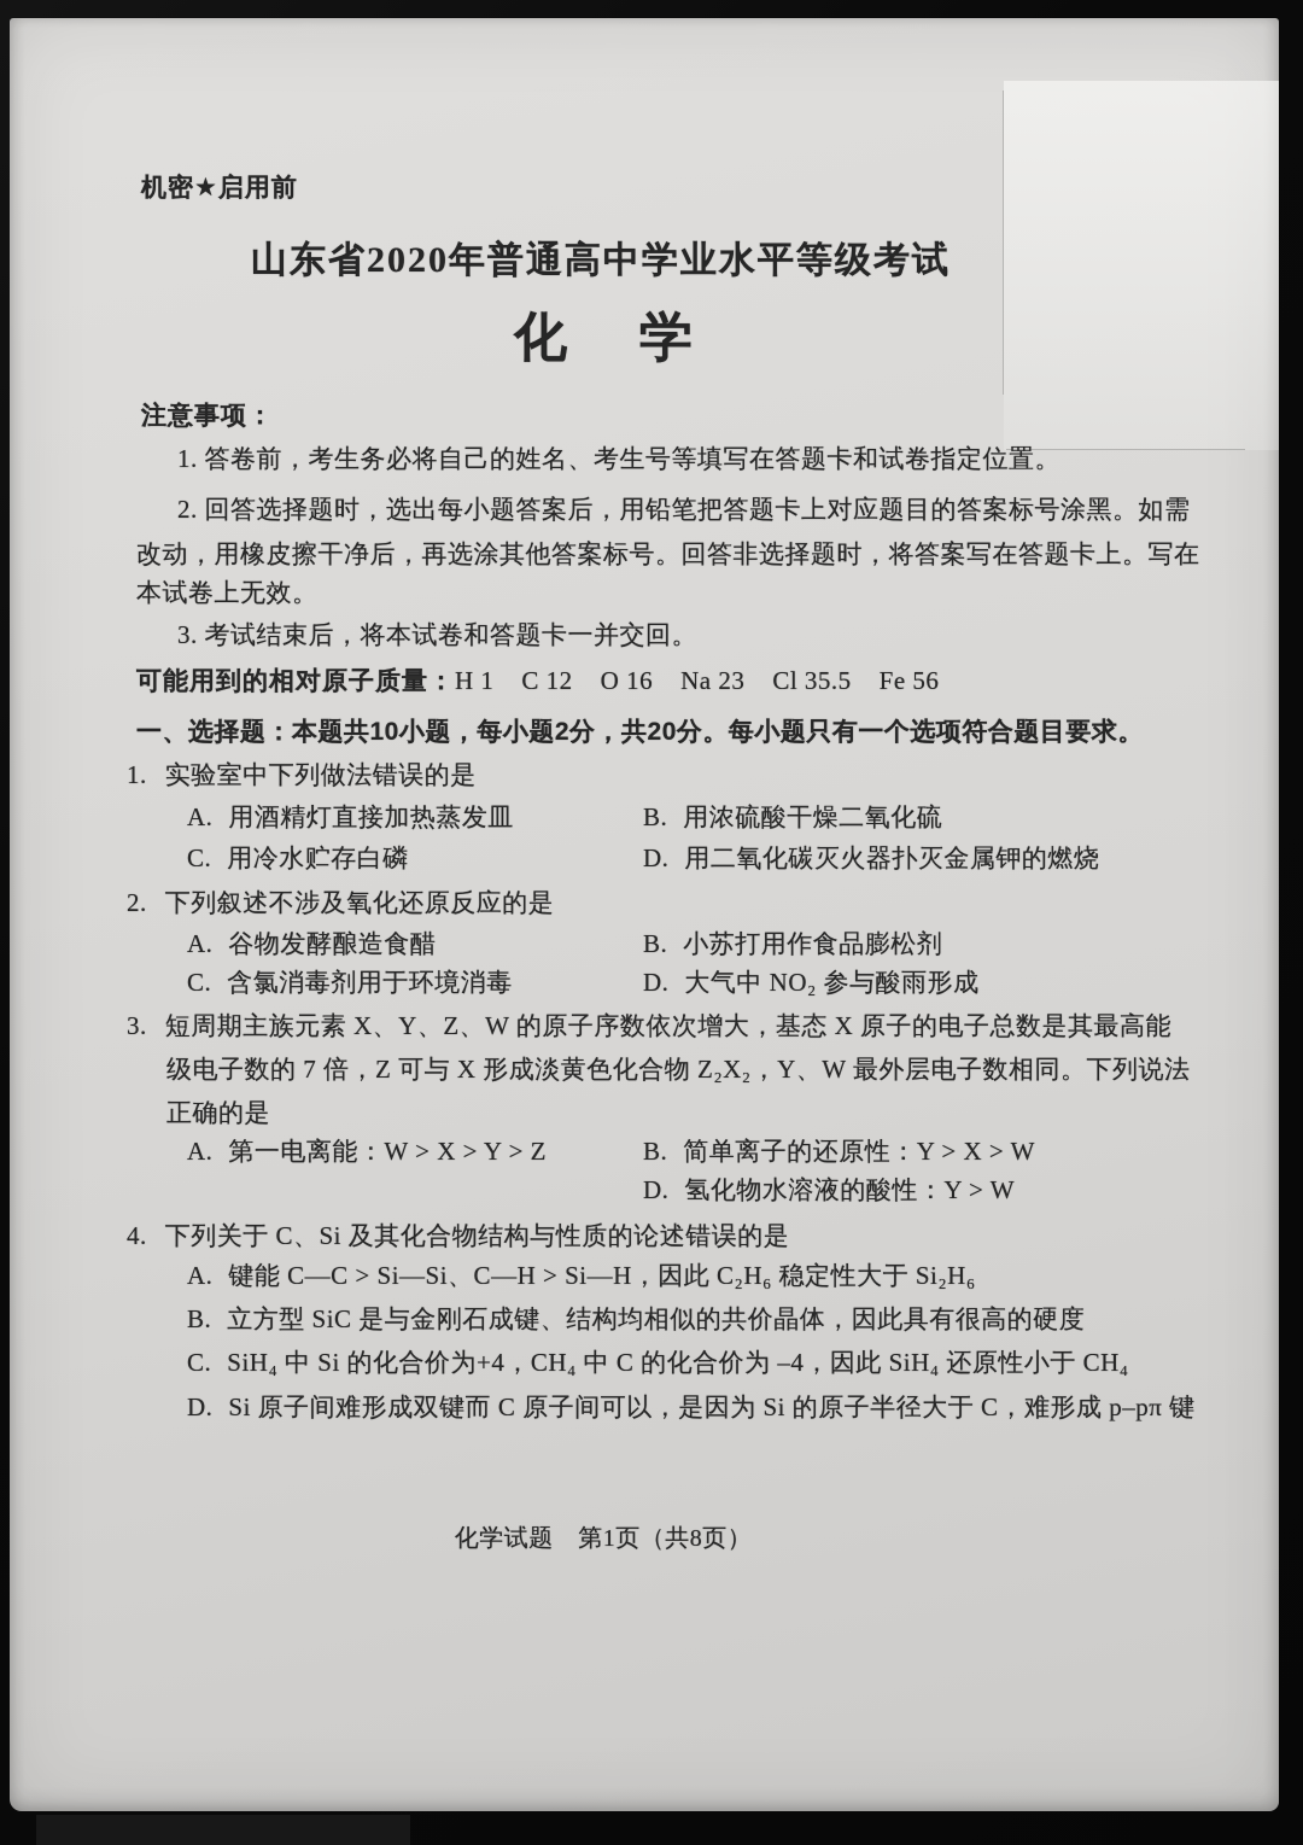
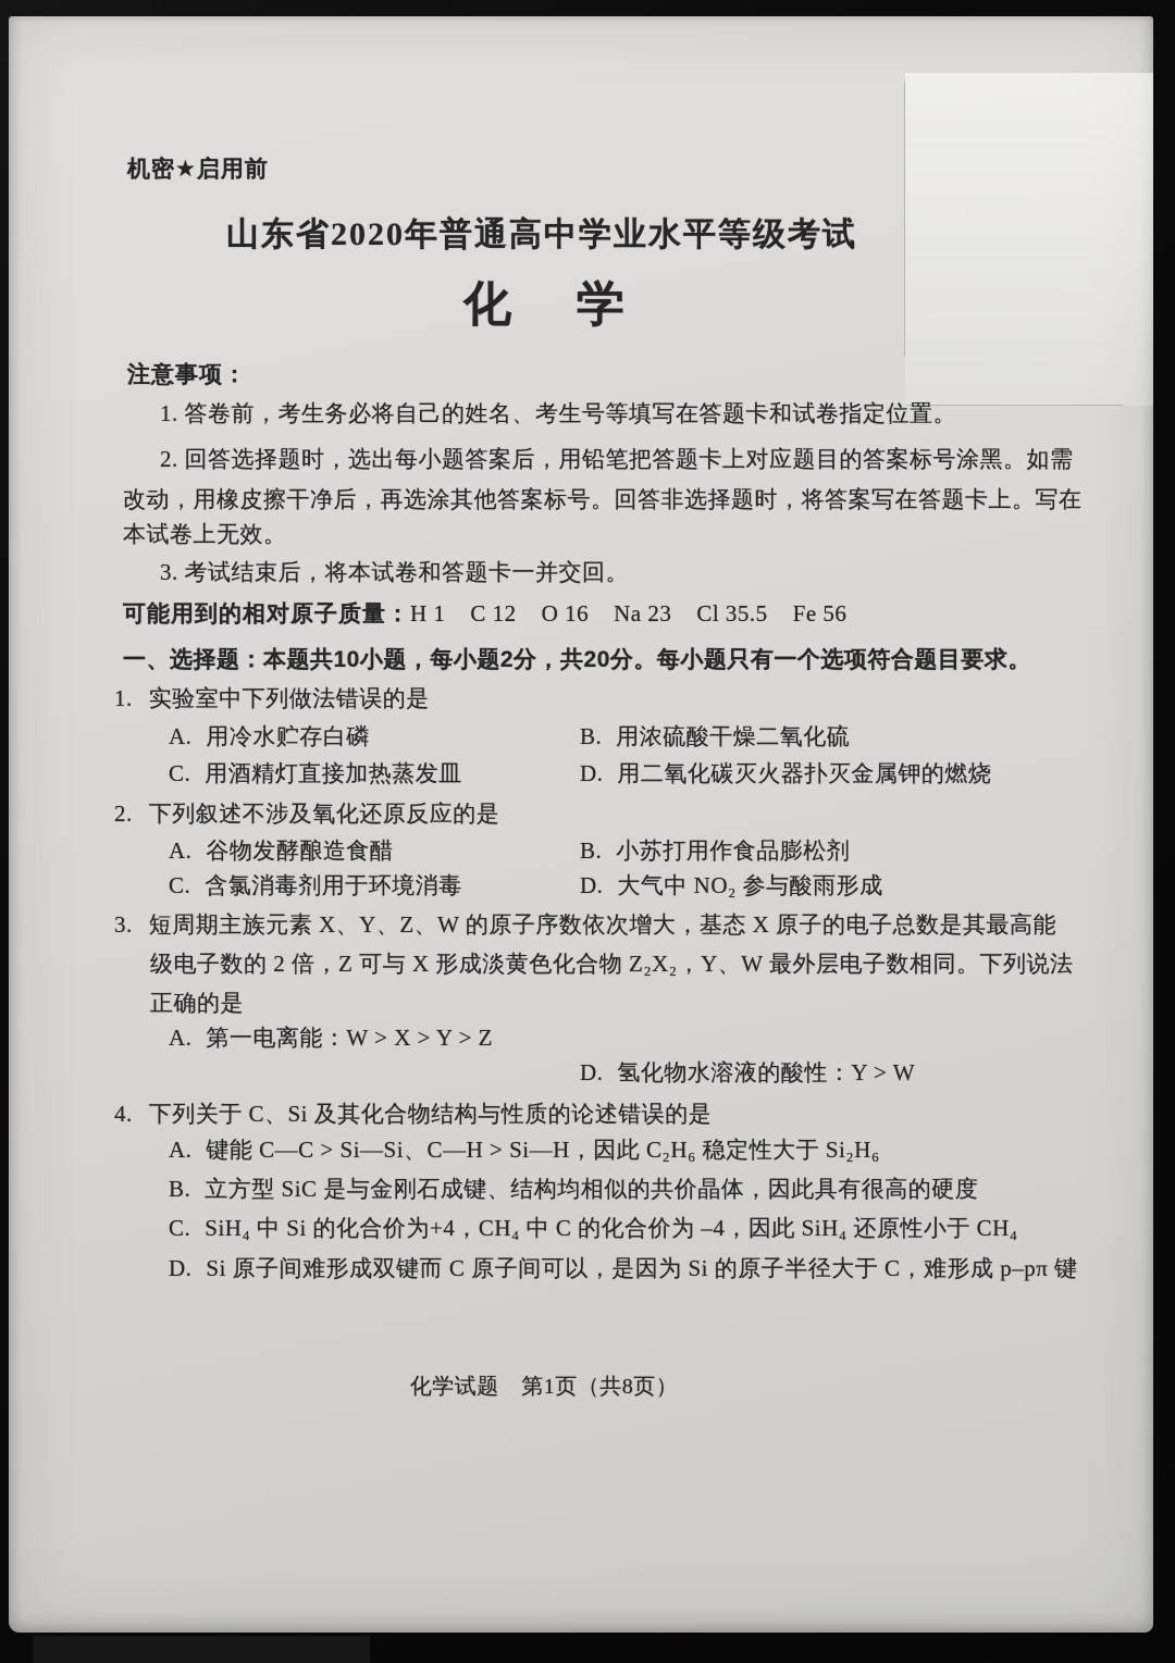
  机密★启用前
  山东省2020年普通高中学业水平等级考试
  化 学
  注意事项：
  1. 答卷前，考生务必将自己的姓名、考生号等填写在答题卡和试卷指定位置。
  2. 回答选择题时，选出每小题答案后，用铅笔把答题卡上对应题目的答案标号涂黑。如需
  改动，用橡皮擦干净后，再选涂其他答案标号。回答非选择题时，将答案写在答题卡上。写在
  本试卷上无效。
  3. 考试结束后，将本试卷和答题卡一并交回。
  可能用到的相对原子质量：H 1 C 12 O 16 Na 23 Cl 35.5 Fe 56
  一、选择题：本题共10小题，每小题2分，共20分。每小题只有一个选项符合题目要求。
  1. 实验室中下列做法错误的是
- A. 用酒精灯直接加热蒸发皿
+ A. 用冷水贮存白磷
  B. 用浓硫酸干燥二氧化硫
- C. 用冷水贮存白磷
+ C. 用酒精灯直接加热蒸发皿
  D. 用二氧化碳灭火器扑灭金属钾的燃烧
  2. 下列叙述不涉及氧化还原反应的是
  A. 谷物发酵酿造食醋
  B. 小苏打用作食品膨松剂
  C. 含氯消毒剂用于环境消毒
  D. 大气中 NO₂ 参与酸雨形成
  3. 短周期主族元素 X、Y、Z、W 的原子序数依次增大，基态 X 原子的电子总数是其最高能
- 级电子数的 7 倍，Z 可与 X 形成淡黄色化合物 Z₂X₂，Y、W 最外层电子数相同。下列说法
+ 级电子数的 2 倍，Z 可与 X 形成淡黄色化合物 Z₂X₂，Y、W 最外层电子数相同。下列说法
  正确的是
  A. 第一电离能：W > X > Y > Z
- B. 简单离子的还原性：Y > X > W
  D. 氢化物水溶液的酸性：Y > W
  4. 下列关于 C、Si 及其化合物结构与性质的论述错误的是
  A. 键能 C—C > Si—Si、C—H > Si—H，因此 C₂H₆ 稳定性大于 Si₂H₆
  B. 立方型 SiC 是与金刚石成键、结构均相似的共价晶体，因此具有很高的硬度
  C. SiH₄ 中 Si 的化合价为+4，CH₄ 中 C 的化合价为 –4，因此 SiH₄ 还原性小于 CH₄
  D. Si 原子间难形成双键而 C 原子间可以，是因为 Si 的原子半径大于 C，难形成 p–pπ 键
  化学试题 第1页（共8页）
